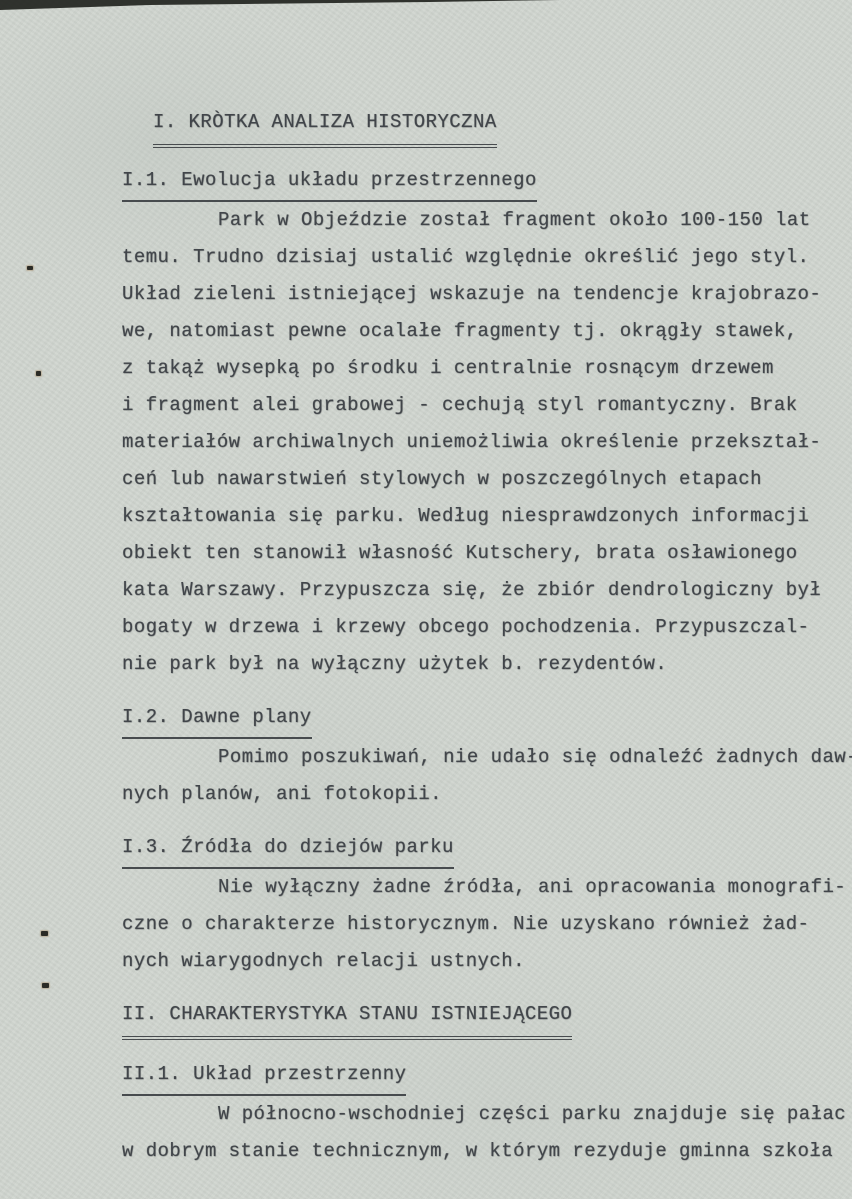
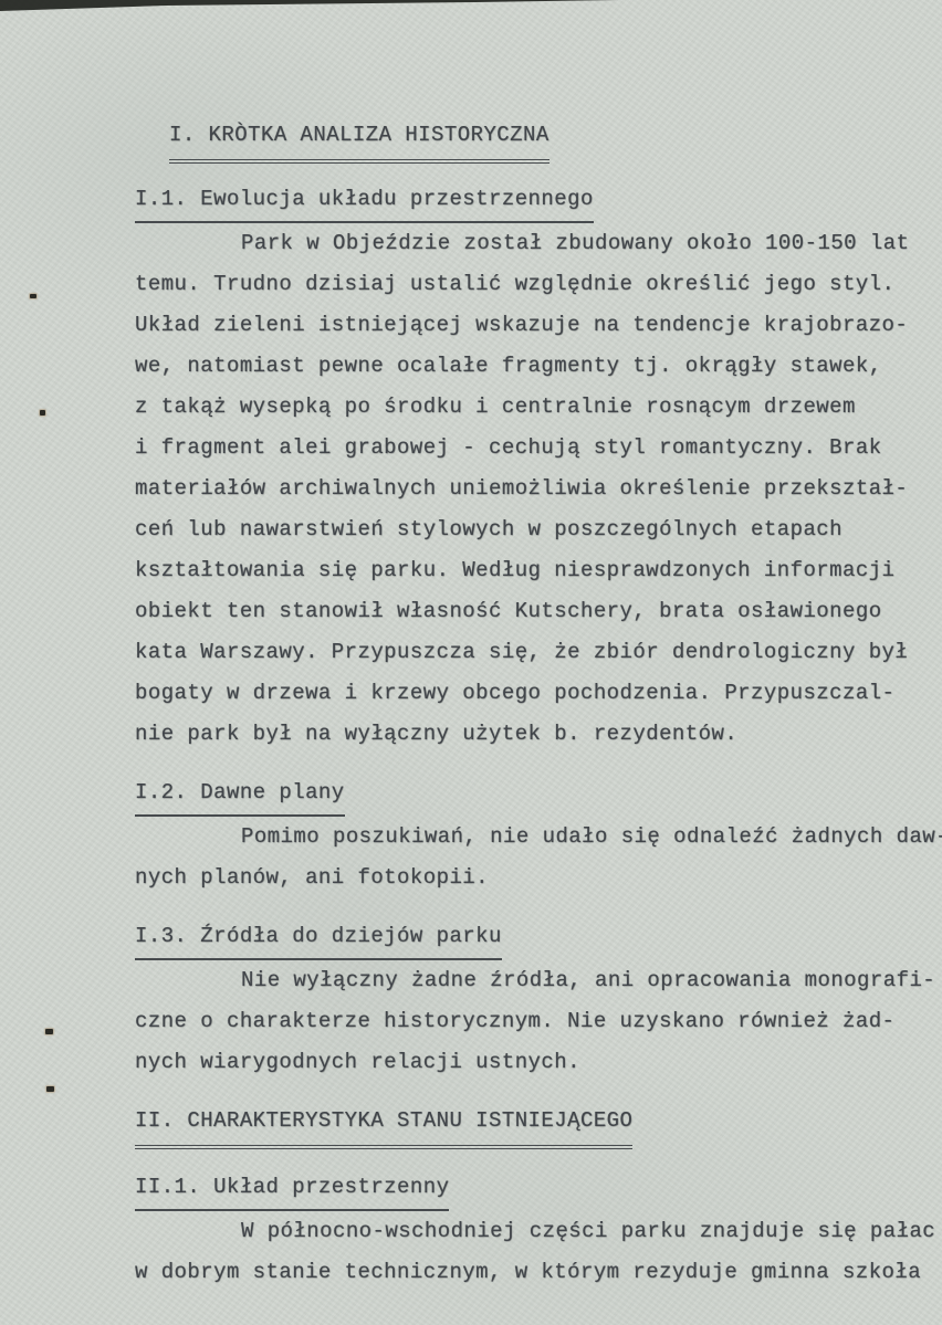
  I. KRÒTKA ANALIZA HISTORYCZNA
  I.1. Ewolucja układu przestrzennego
- Park w Objeździe został fragment około 100-150 lat
+ Park w Objeździe został zbudowany około 100-150 lat
  temu. Trudno dzisiaj ustalić względnie określić jego styl.
  Układ zieleni istniejącej wskazuje na tendencje krajobrazo-
  we, natomiast pewne ocalałe fragmenty tj. okrągły stawek,
  z takąż wysepką po środku i centralnie rosnącym drzewem
  i fragment alei grabowej - cechują styl romantyczny. Brak
  materiałów archiwalnych uniemożliwia określenie przekształ-
  ceń lub nawarstwień stylowych w poszczególnych etapach
  kształtowania się parku. Według niesprawdzonych informacji
  obiekt ten stanowił własność Kutschery, brata osławionego
  kata Warszawy. Przypuszcza się, że zbiór dendrologiczny był
  bogaty w drzewa i krzewy obcego pochodzenia. Przypuszczal-
  nie park był na wyłączny użytek b. rezydentów.
  I.2. Dawne plany
  Pomimo poszukiwań, nie udało się odnaleźć żadnych daw
  nych planów, ani fotokopii.
  I.3. Źródła do dziejów parku
  Nie wyłączny żadne źródła, ani opracowania monografi-
  czne o charakterze historycznym. Nie uzyskano również żad-
  nych wiarygodnych relacji ustnych.
  II. CHARAKTERYSTYKA STANU ISTNIEJĄCEGO
  II.1. Układ przestrzenny
  W północno-wschodniej części parku znajduje się pałac
  w dobrym stanie technicznym, w którym rezyduje gminna szkoła
